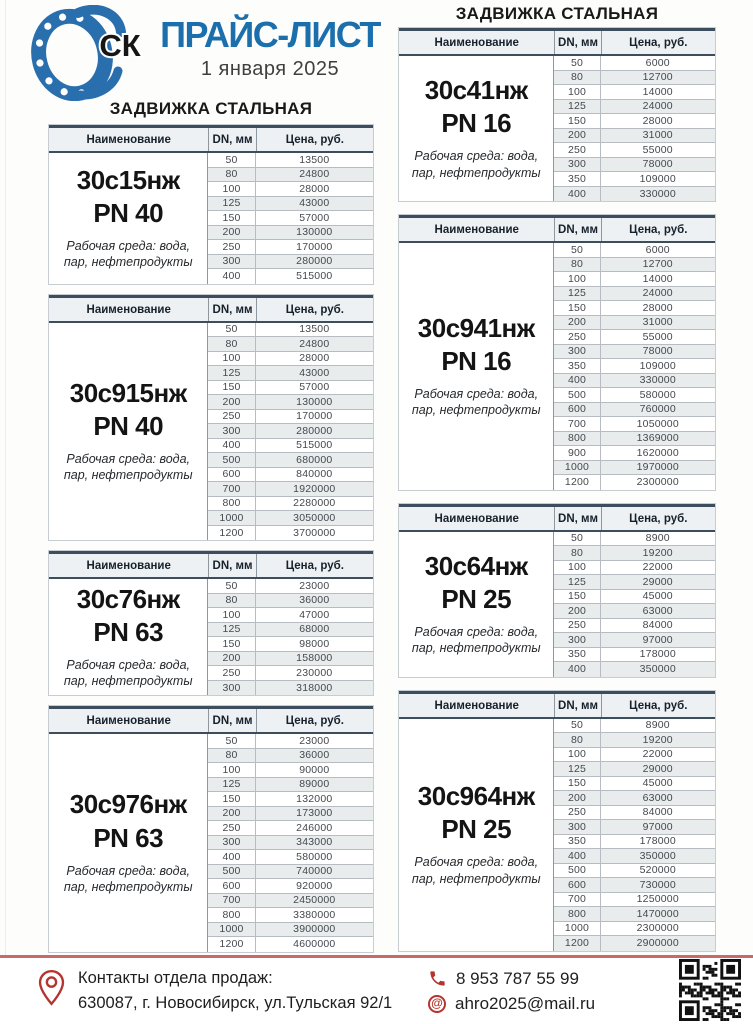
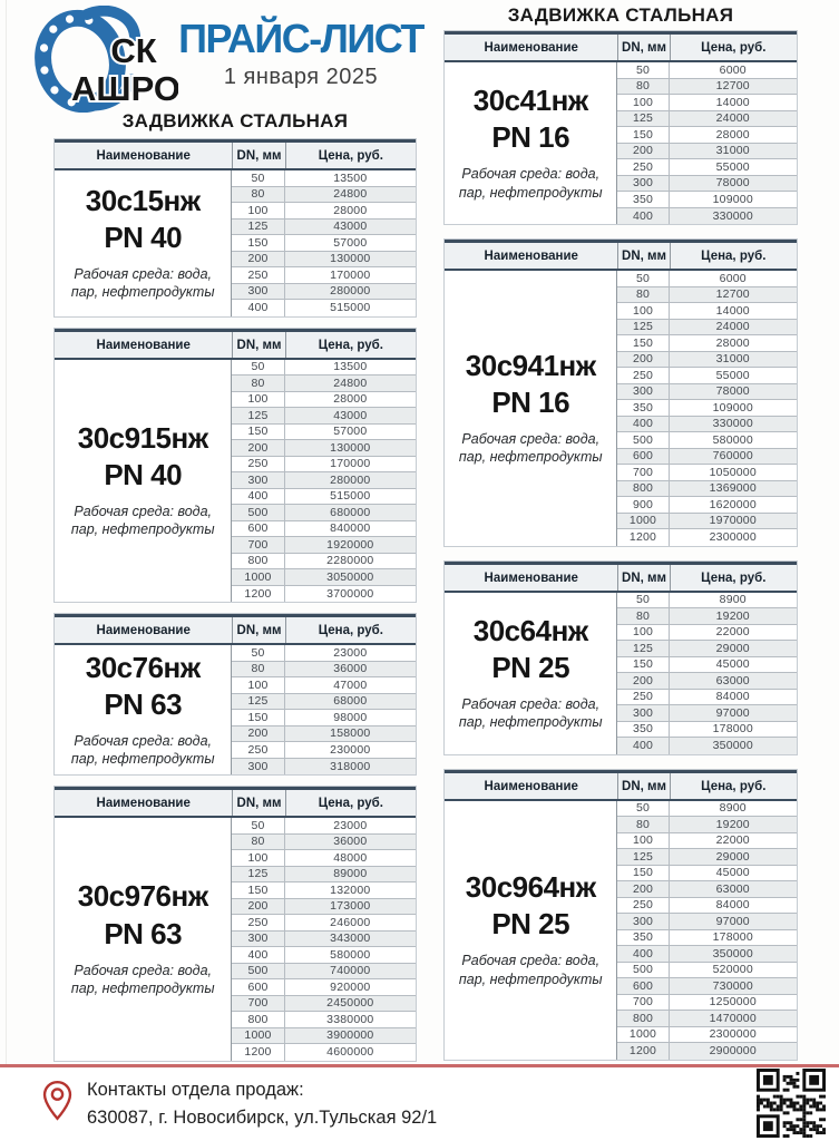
  СК
+ АШРО
  ПРАЙС-ЛИСТ
  1 января 2025
  ЗАДВИЖКА СТАЛЬНАЯ
  ЗАДВИЖКА СТАЛЬНАЯ
  Наименование
  DN, мм
  Цена, руб.
  30с15нж
  PN 40
  Рабочая среда: вода, пар, нефтепродукты
  50
  13500
  80
  24800
  100
  28000
  125
  43000
  150
  57000
  200
  130000
  250
  170000
  300
  280000
  400
  515000
  Наименование
  DN, мм
  Цена, руб.
  30с915нж
  PN 40
  Рабочая среда: вода, пар, нефтепродукты
  50
  13500
  80
  24800
  100
  28000
  125
  43000
  150
  57000
  200
  130000
  250
  170000
  300
  280000
  400
  515000
  500
  680000
  600
  840000
  700
  1920000
  800
  2280000
  1000
  3050000
  1200
  3700000
  Наименование
  DN, мм
  Цена, руб.
  30с76нж
  PN 63
  Рабочая среда: вода, пар, нефтепродукты
  50
  23000
  80
  36000
  100
  47000
  125
  68000
  150
  98000
  200
  158000
  250
  230000
  300
  318000
  Наименование
  DN, мм
  Цена, руб.
  30с976нж
  PN 63
  Рабочая среда: вода, пар, нефтепродукты
  50
  23000
  80
  36000
  100
- 90000
+ 48000
  125
  89000
  150
  132000
  200
  173000
  250
  246000
  300
  343000
  400
  580000
  500
  740000
  600
  920000
  700
  2450000
  800
  3380000
  1000
  3900000
  1200
  4600000
  Наименование
  DN, мм
  Цена, руб.
  30с41нж
  PN 16
  Рабочая среда: вода, пар, нефтепродукты
  50
  6000
  80
  12700
  100
  14000
  125
  24000
  150
  28000
  200
  31000
  250
  55000
  300
  78000
  350
  109000
  400
  330000
  Наименование
  DN, мм
  Цена, руб.
  30с941нж
  PN 16
  Рабочая среда: вода, пар, нефтепродукты
  50
  6000
  80
  12700
  100
  14000
  125
  24000
  150
  28000
  200
  31000
  250
  55000
  300
  78000
  350
  109000
  400
  330000
  500
  580000
  600
  760000
  700
  1050000
  800
  1369000
  900
  1620000
  1000
  1970000
  1200
  2300000
  Наименование
  DN, мм
  Цена, руб.
  30с64нж
  PN 25
  Рабочая среда: вода, пар, нефтепродукты
  50
  8900
  80
  19200
  100
  22000
  125
  29000
  150
  45000
  200
  63000
  250
  84000
  300
  97000
  350
  178000
  400
  350000
  Наименование
  DN, мм
  Цена, руб.
  30с964нж
  PN 25
  Рабочая среда: вода, пар, нефтепродукты
  50
  8900
  80
  19200
  100
  22000
  125
  29000
  150
  45000
  200
  63000
  250
  84000
  300
  97000
  350
  178000
  400
  350000
  500
  520000
  600
  730000
  700
  1250000
  800
  1470000
  1000
  2300000
  1200
  2900000
  Контакты отдела продаж:
  630087, г. Новосибирск, ул.Тульская 92/1
- 8 953 787 55 99
- @
- ahro2025@mail.ru
